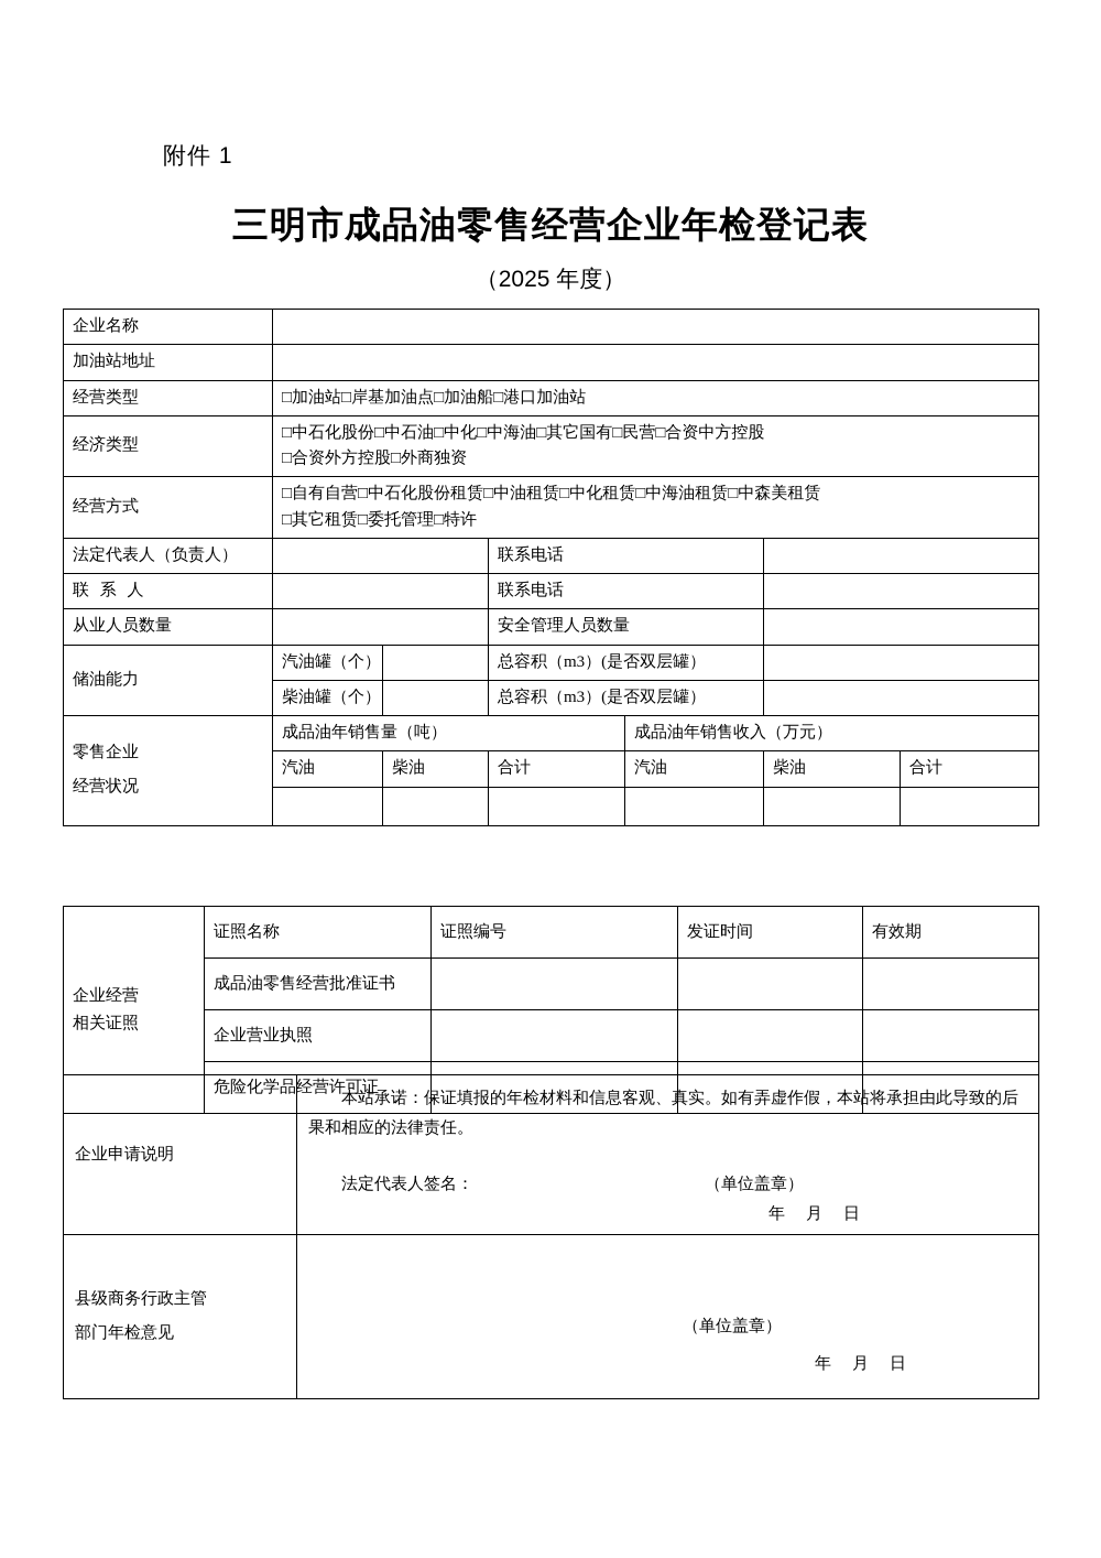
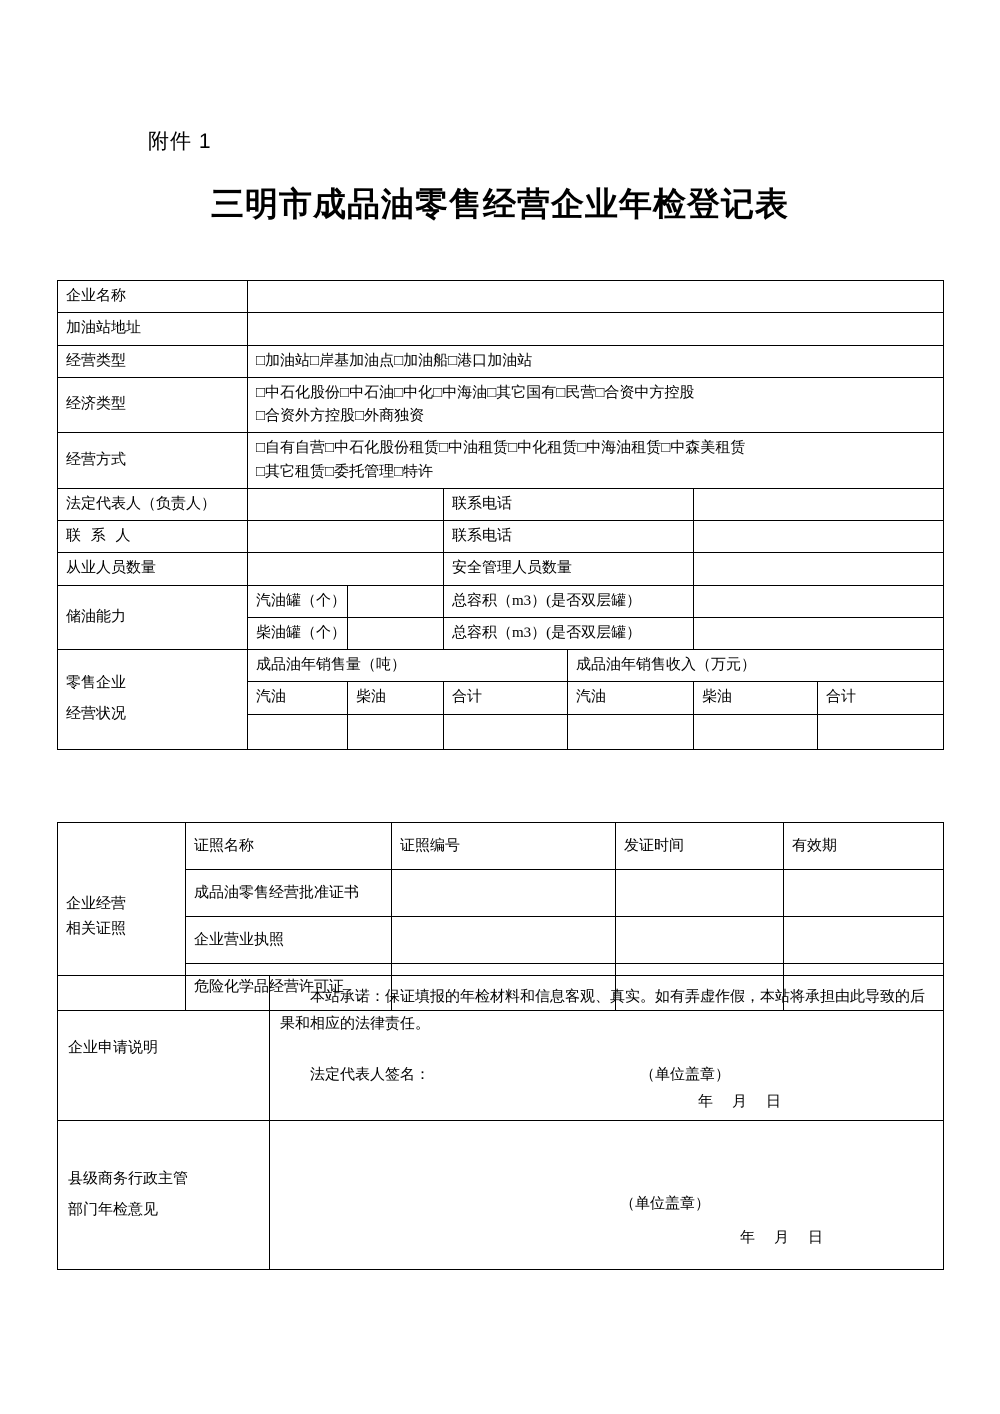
  附件 1
  三明市成品油零售经营企业年检登记表
- （2025 年度）
  企业名称
  加油站地址
  经营类型	□加油站□岸基加油点□加油船□港口加油站
  经济类型	□中石化股份□中石油□中化□中海油□其它国有□民营□合资中方控股 □合资外方控股□外商独资
  经营方式	□自有自营□中石化股份租赁□中油租赁□中化租赁□中海油租赁□中森美租赁 □其它租赁□委托管理□特许
  法定代表人（负责人）		联系电话
  联 系 人		联系电话
  从业人员数量		安全管理人员数量
  储油能力	汽油罐（个）		总容积（m3）(是否双层罐）
  柴油罐（个）		总容积（m3）(是否双层罐）
  零售企业 经营状况	成品油年销售量（吨）	成品油年销售收入（万元）
  汽油	柴油	合计	汽油	柴油	合计
  企业经营 相关证照	证照名称	证照编号	发证时间	有效期
  成品油零售经营批准证书
  企业营业执照
  危险化学品经营许可证
  企业申请说明	本站承诺：保证填报的年检材料和信息客观、真实。如有弄虚作假，本站将承担由此导致的后果和相应的法律责任。 法定代表人签名： （单位盖章） 年 月 日
  县级商务行政主管 部门年检意见	（单位盖章） 年 月 日
